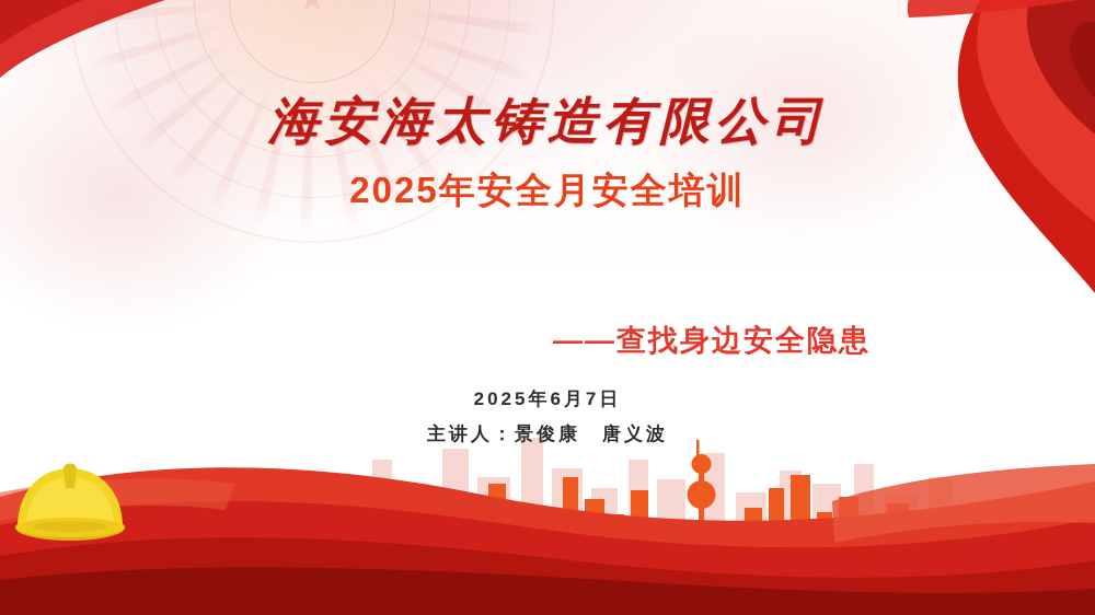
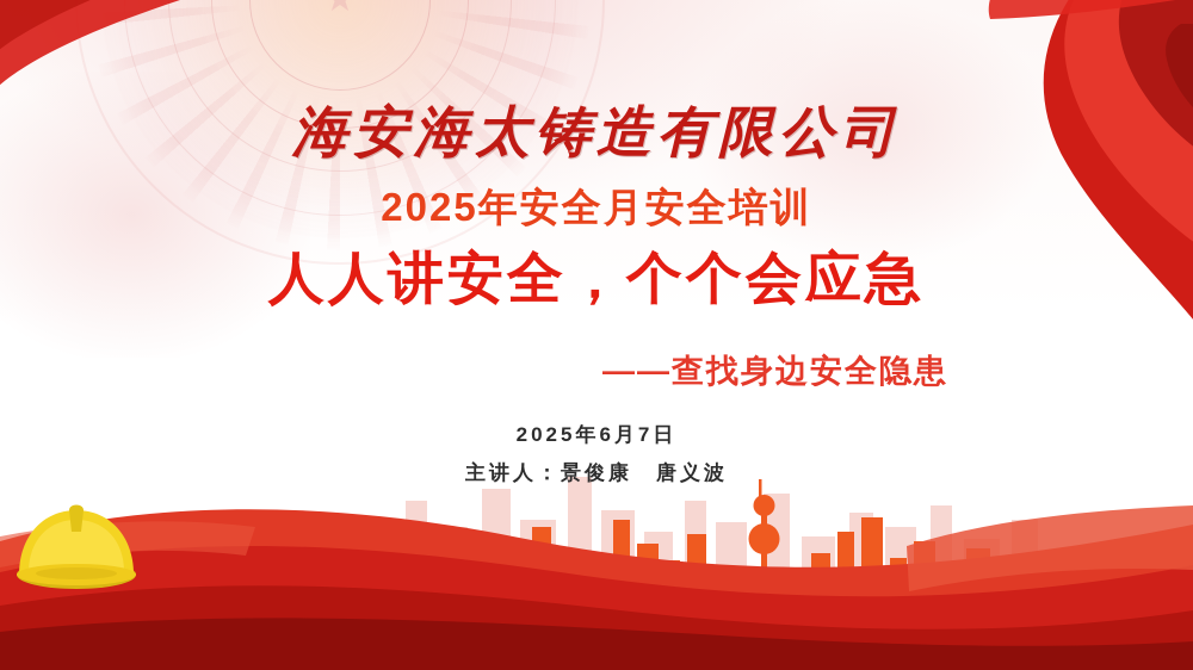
  海安海太铸造有限公司
  2025年安全月安全培训
+ 人人讲安全，个个会应急
  ——查找身边安全隐患
  2025年6月7日
  主讲人：景俊康 唐义波
